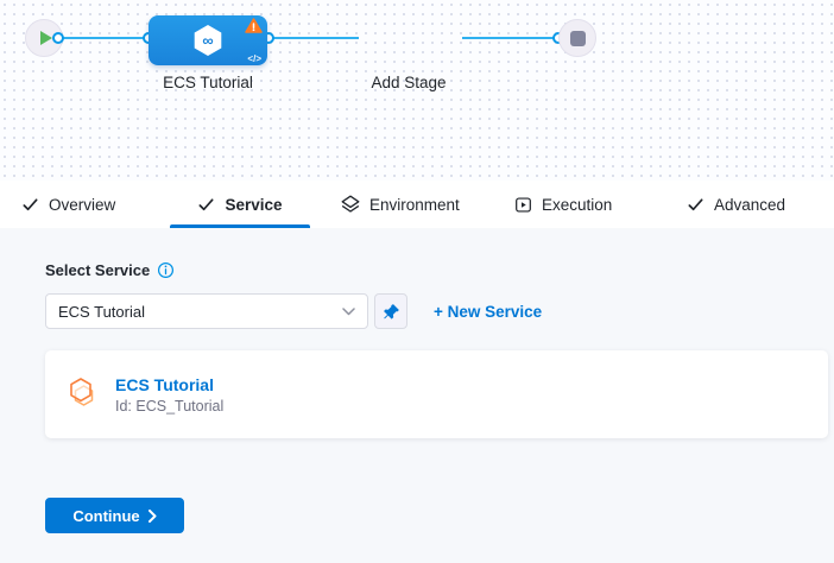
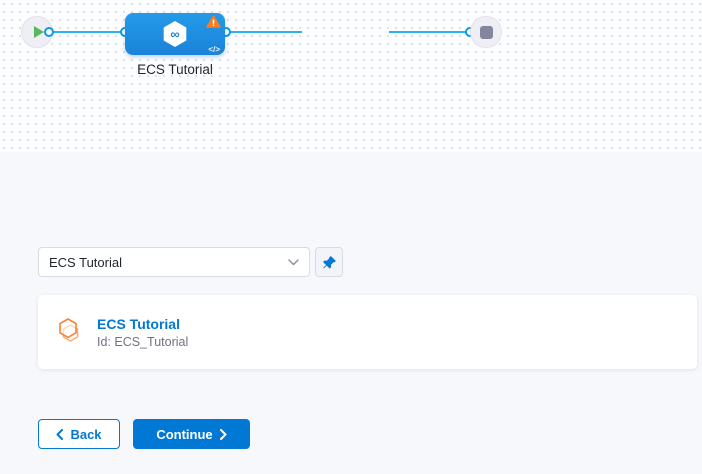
  ∞
  </>
  ECS Tutorial
- Add Stage
- Overview
- Service
- Environment
- Execution
- Advanced
- Select Service
  ECS Tutorial
- + New Service
  ECS Tutorial
  Id: ECS_Tutorial
+ Back
  Continue
